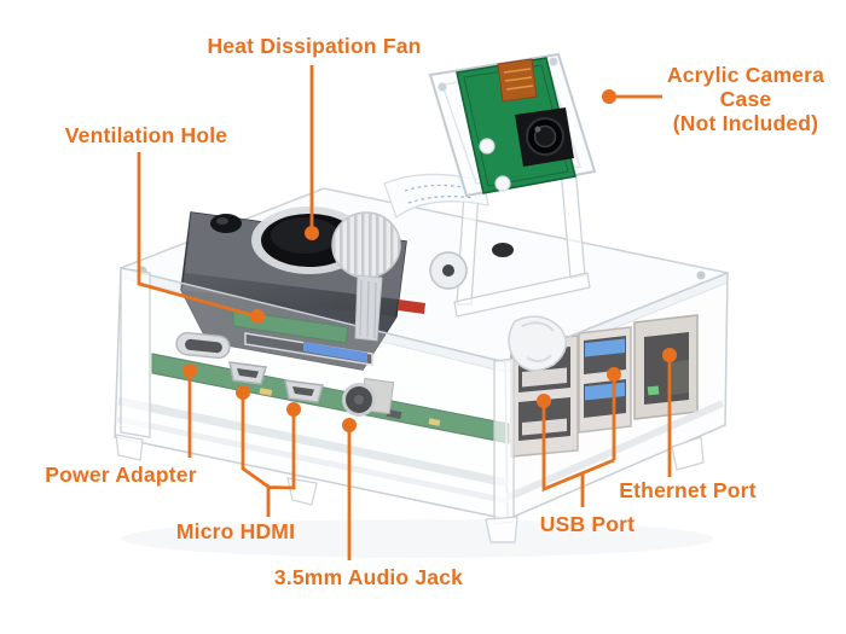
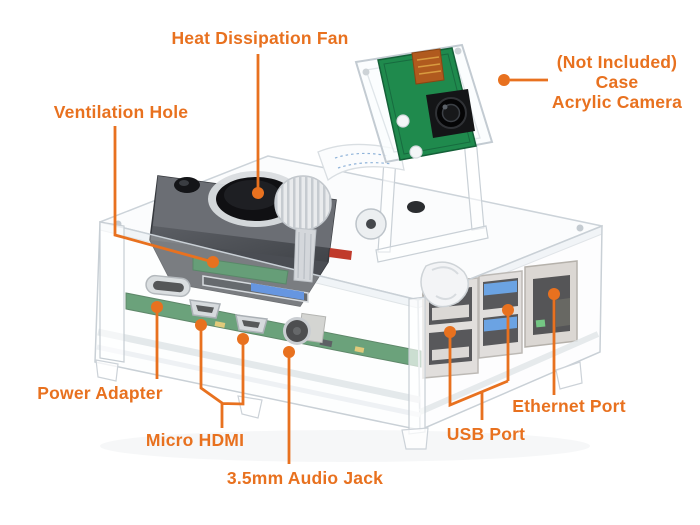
  Heat Dissipation Fan
- Acrylic Camera
+ (Not Included)
  Case
- (Not Included)
+ Acrylic Camera
  Ventilation Hole
  Power Adapter
  Micro HDMI
  3.5mm Audio Jack
  USB Port
  Ethernet Port
